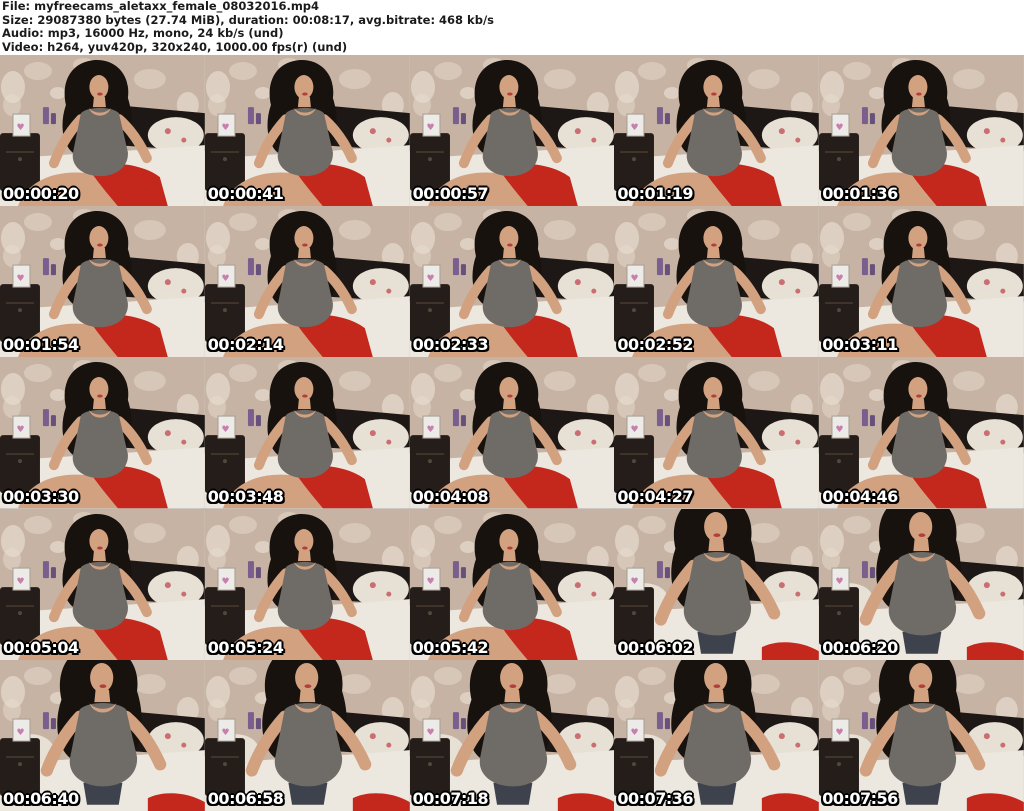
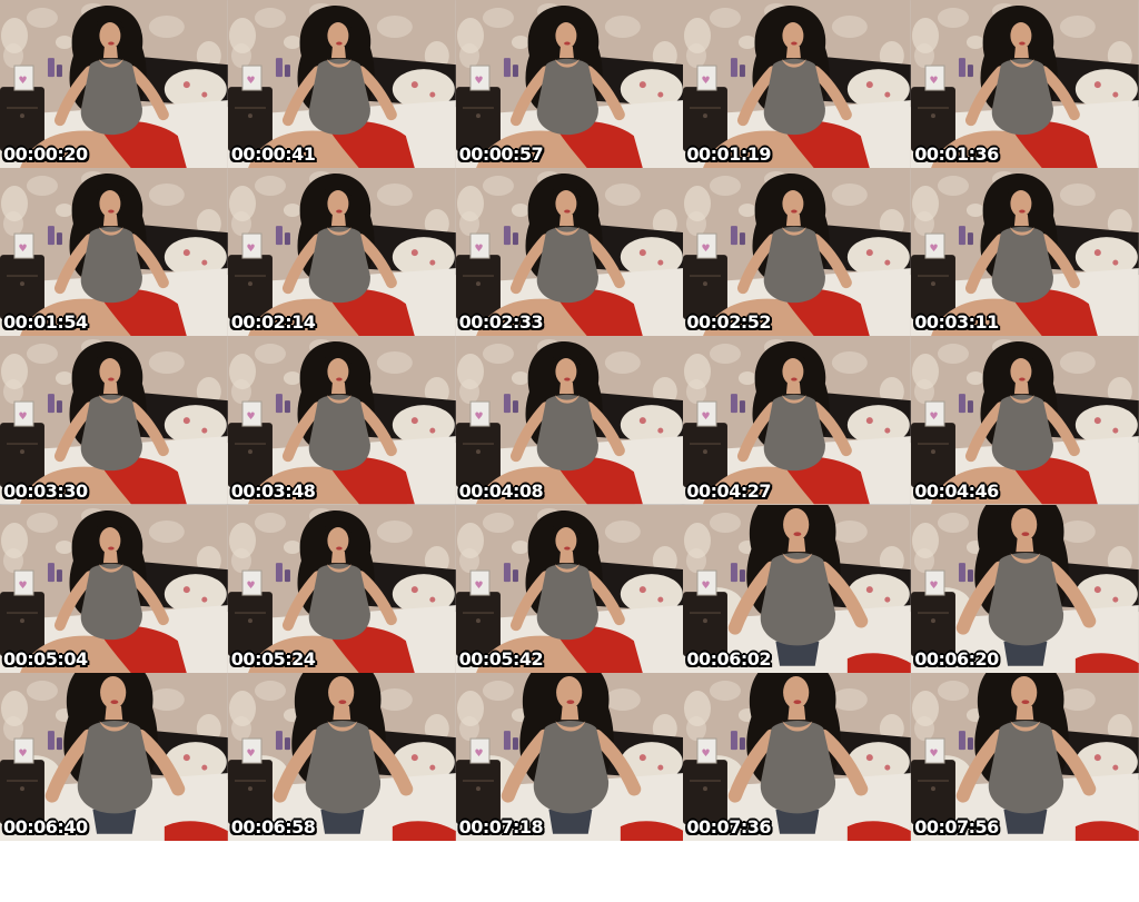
- File: myfreecams_aletaxx_female_08032016.mp4
- Size: 29087380 bytes (27.74 MiB), duration: 00:08:17, avg.bitrate: 468 kb/s
- Audio: mp3, 16000 Hz, mono, 24 kb/s (und)
- Video: h264, yuv420p, 320x240, 1000.00 fps(r) (und)
  ♥
  00:00:20
  ♥
  00:00:41
  ♥
  00:00:57
  ♥
  00:01:19
  ♥
  00:01:36
  ♥
  00:01:54
  ♥
  00:02:14
  ♥
  00:02:33
  ♥
  00:02:52
  ♥
  00:03:11
  ♥
  00:03:30
  ♥
  00:03:48
  ♥
  00:04:08
  ♥
  00:04:27
  ♥
  00:04:46
  ♥
  00:05:04
  ♥
  00:05:24
  ♥
  00:05:42
  ♥
  00:06:02
  ♥
  00:06:20
  ♥
  00:06:40
  ♥
  00:06:58
  ♥
  00:07:18
  ♥
  00:07:36
  ♥
  00:07:56
